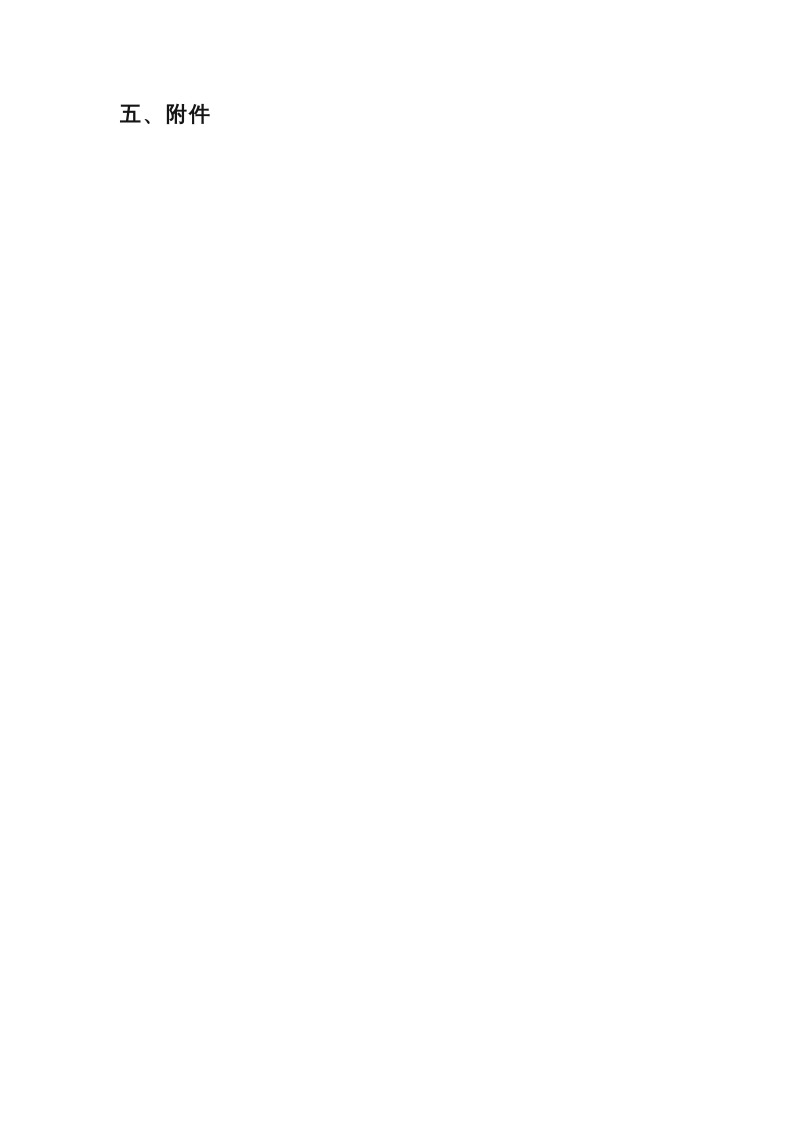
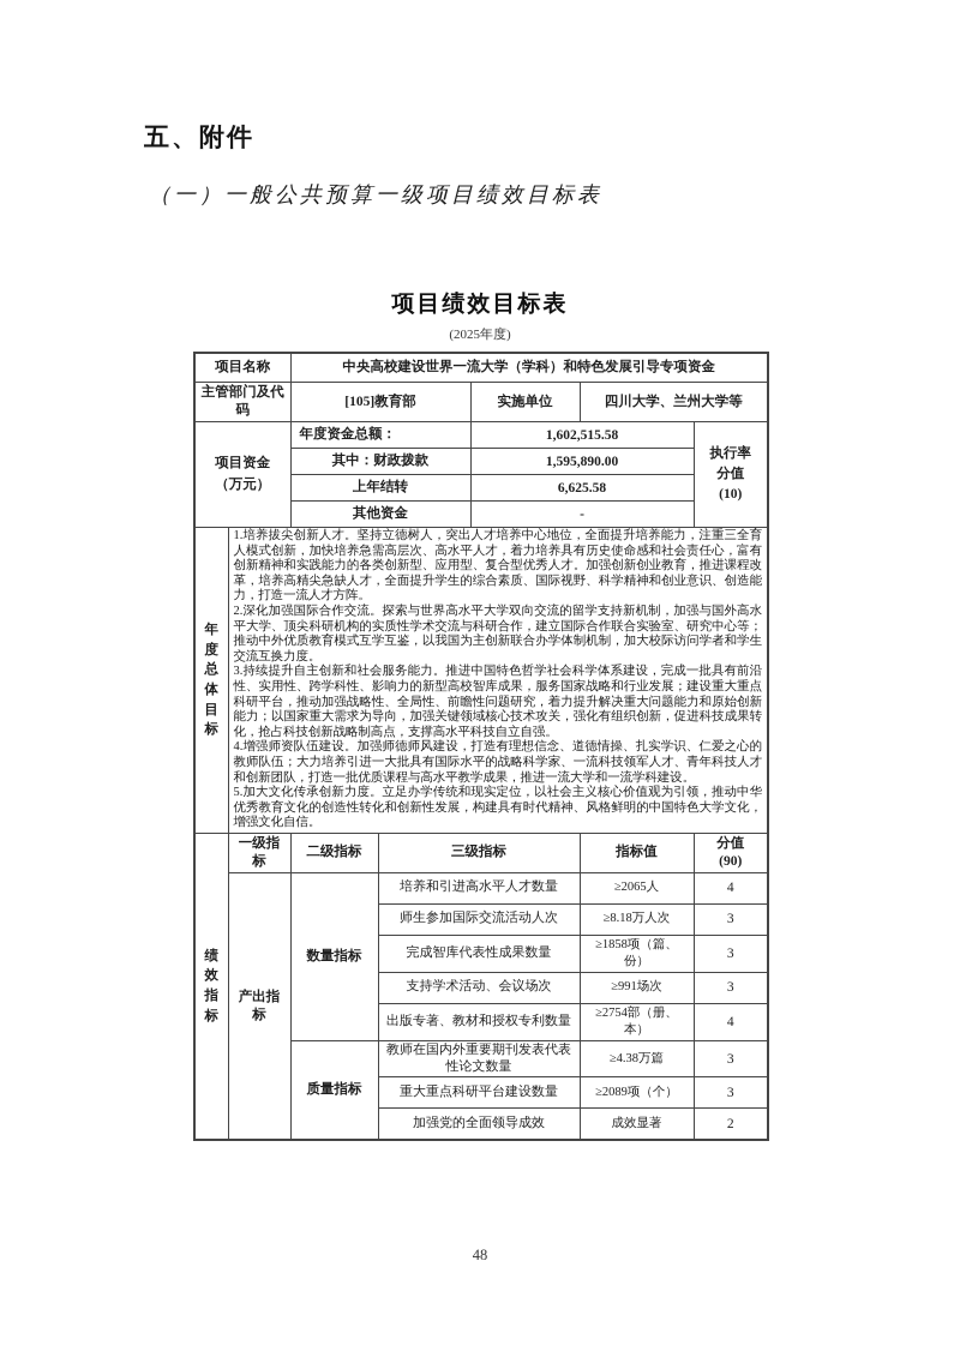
  五、附件
+ （一）一般公共预算一级项目绩效目标表
+ 项目绩效目标表
+ (2025年度)
+ 项目名称	中央高校建设世界一流大学（学科）和特色发展引导专项资金
+ 主管部门及代码	[105]教育部	实施单位	四川大学、兰州大学等
+ 项目资金 （万元）	年度资金总额：	1,602,515.58	执行率 分值 (10)
+ 其中：财政拨款	1,595,890.00
+ 上年结转	6,625.58
+ 其他资金	-
+ 年度总体目标	1.培养拔尖创新人才。坚持立德树人，突出人才培养中心地位，全面提升培养能力，注重三全育人模式创新，加快培养急需高层次、高水平人才，着力培养具有历史使命感和社会责任心，富有创新精神和实践能力的各类创新型、应用型、复合型优秀人才。加强创新创业教育，推进课程改革，培养高精尖急缺人才，全面提升学生的综合素质、国际视野、科学精神和创业意识、创造能力，打造一流人才方阵。 2.深化加强国际合作交流。探索与世界高水平大学双向交流的留学支持新机制，加强与国外高水平大学、顶尖科研机构的实质性学术交流与科研合作，建立国际合作联合实验室、研究中心等；推动中外优质教育模式互学互鉴，以我国为主创新联合办学体制机制，加大校际访问学者和学生交流互换力度。 3.持续提升自主创新和社会服务能力。推进中国特色哲学社会科学体系建设，完成一批具有前沿性、实用性、跨学科性、影响力的新型高校智库成果，服务国家战略和行业发展；建设重大重点科研平台，推动加强战略性、全局性、前瞻性问题研究，着力提升解决重大问题能力和原始创新能力；以国家重大需求为导向，加强关键领域核心技术攻关，强化有组织创新，促进科技成果转化，抢占科技创新战略制高点，支撑高水平科技自立自强。 4.增强师资队伍建设。加强师德师风建设，打造有理想信念、道德情操、扎实学识、仁爱之心的教师队伍；大力培养引进一大批具有国际水平的战略科学家、一流科技领军人才、青年科技人才和创新团队，打造一批优质课程与高水平教学成果，推进一流大学和一流学科建设。 5.加大文化传承创新力度。立足办学传统和现实定位，以社会主义核心价值观为引领，推动中华优秀教育文化的创造性转化和创新性发展，构建具有时代精神、风格鲜明的中国特色大学文化，增强文化自信。
+ 绩效指标	一级指标	二级指标	三级指标	指标值	分值 (90)
+ 产出指标	数量指标	培养和引进高水平人才数量	≥2065人	4
+ 师生参加国际交流活动人次	≥8.18万人次	3
+ 完成智库代表性成果数量	≥1858项（篇、份）	3
+ 支持学术活动、会议场次	≥991场次	3
+ 出版专著、教材和授权专利数量	≥2754部（册、本）	4
+ 质量指标	教师在国内外重要期刊发表代表性论文数量	≥4.38万篇	3
+ 重大重点科研平台建设数量	≥2089项（个）	3
+ 加强党的全面领导成效	成效显著	2
+ 48
